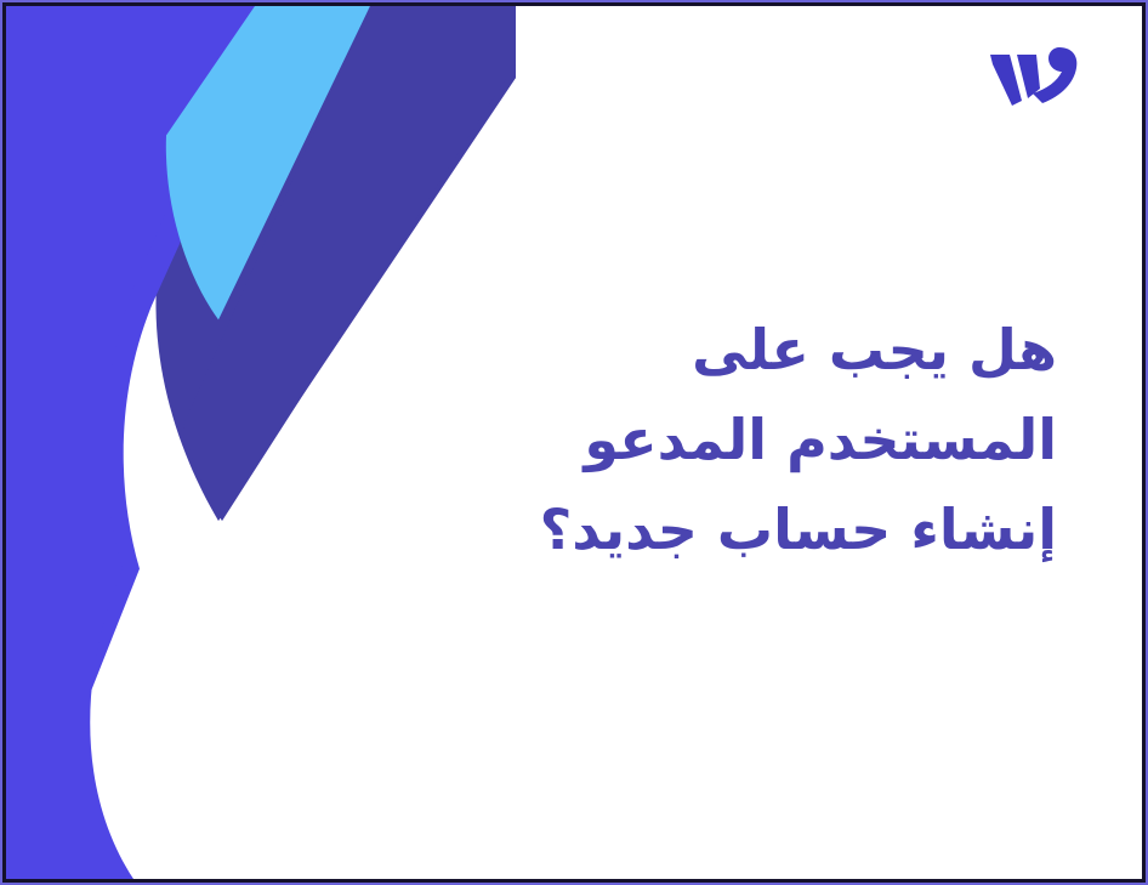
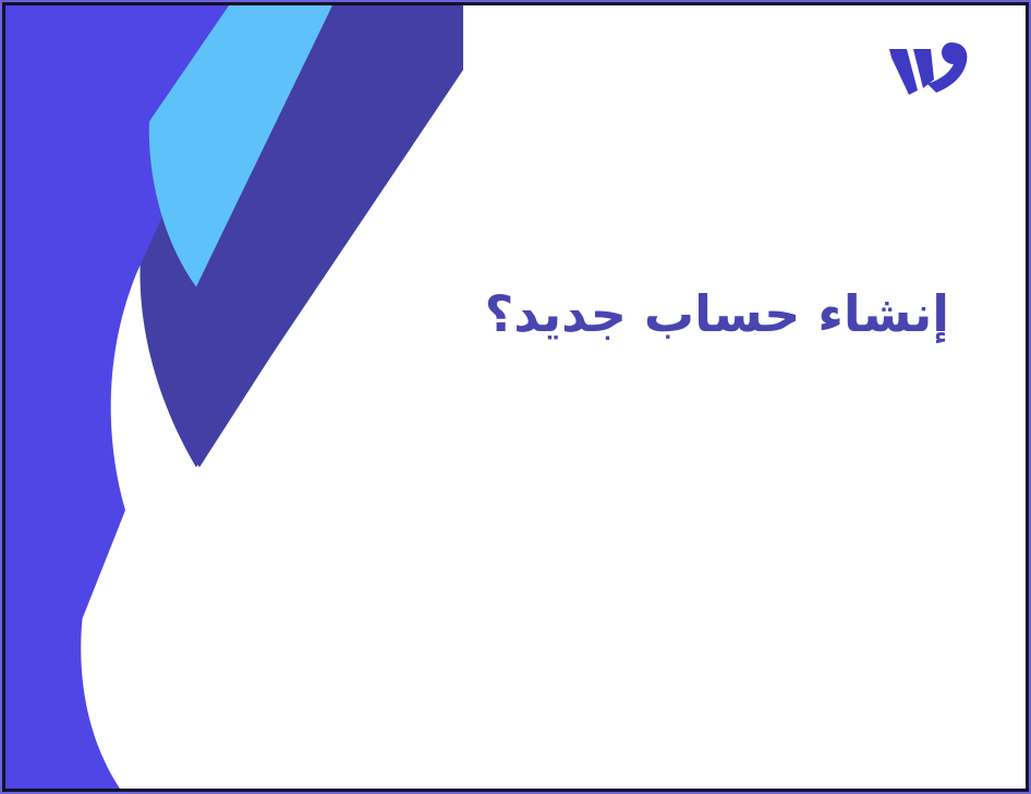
- هل يجب على
- المستخدم المدعو
  إنشاء حساب جديد؟
